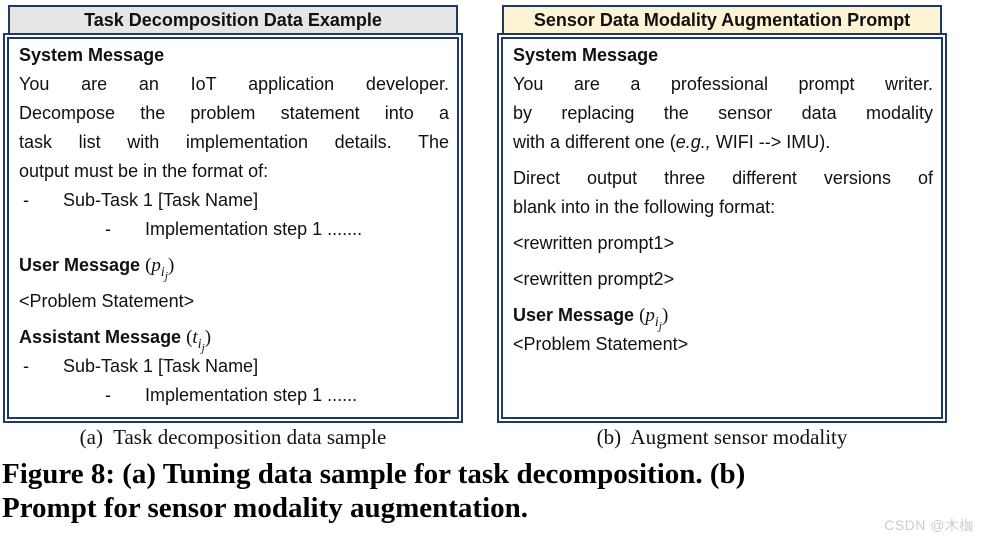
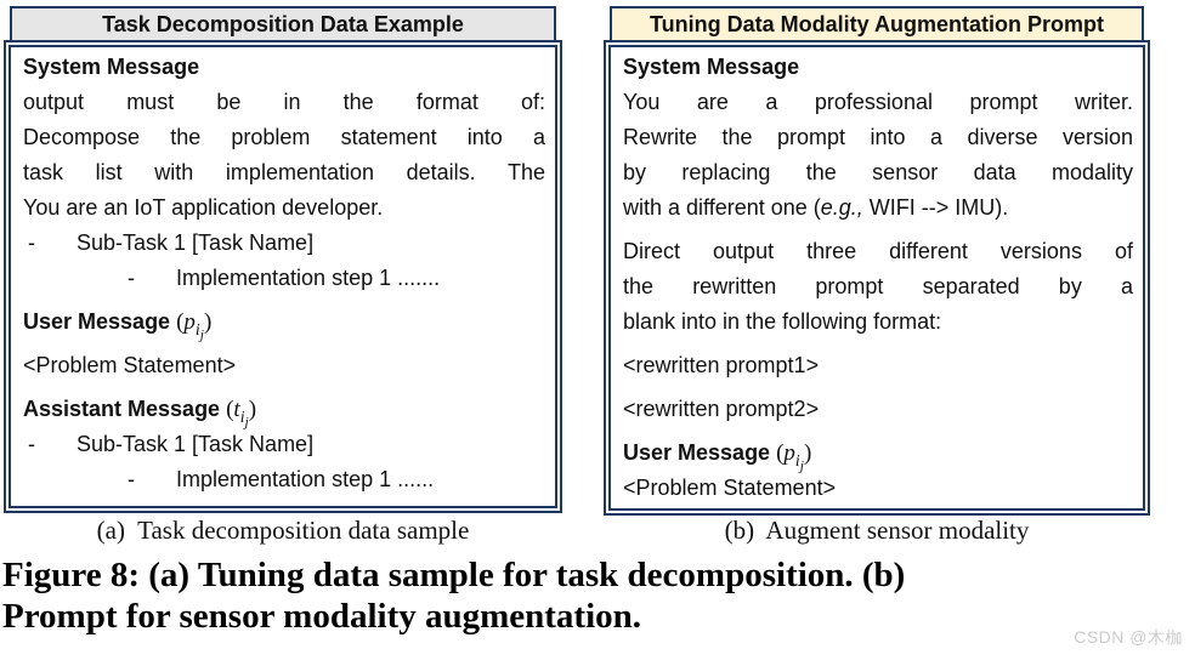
  Task Decomposition Data Example
  System Message
- You are an IoT application developer.
+ output must be in the format of:
  Decompose the problem statement into a
  task list with implementation details. The
- output must be in the format of:
+ You are an IoT application developer.
  -
  Sub-Task 1 [Task Name]
  -
  Implementation step 1 .......
  User Message (pij)
  <Problem Statement>
  Assistant Message (tij)
  -
  Sub-Task 1 [Task Name]
  -
  Implementation step 1 ......
- Sensor Data Modality Augmentation Prompt
+ Tuning Data Modality Augmentation Prompt
  System Message
  You are a professional prompt writer.
+ Rewrite the prompt into a diverse version
  by replacing the sensor data modality
  with a different one (e.g., WIFI --> IMU).
  Direct output three different versions of
+ the rewritten prompt separated by a
  blank into in the following format:
  <rewritten prompt1>
  <rewritten prompt2>
  User Message (pij)
  <Problem Statement>
  (a) Task decomposition data sample
  (b) Augment sensor modality
  Figure 8: (a) Tuning data sample for task decomposition. (b)
  Prompt for sensor modality augmentation.
  CSDN @木枷
